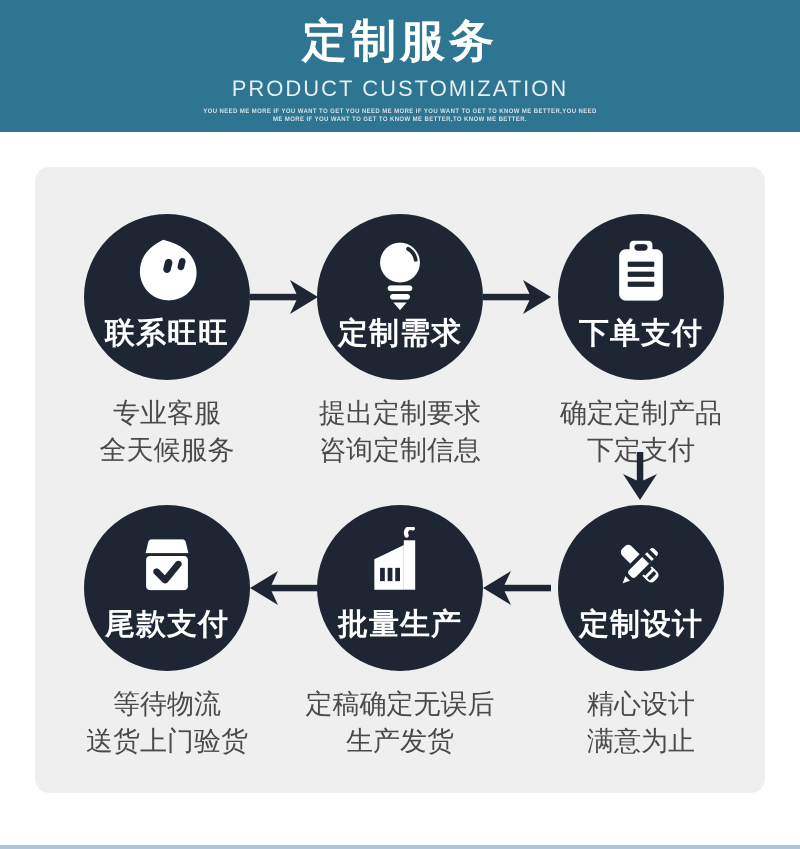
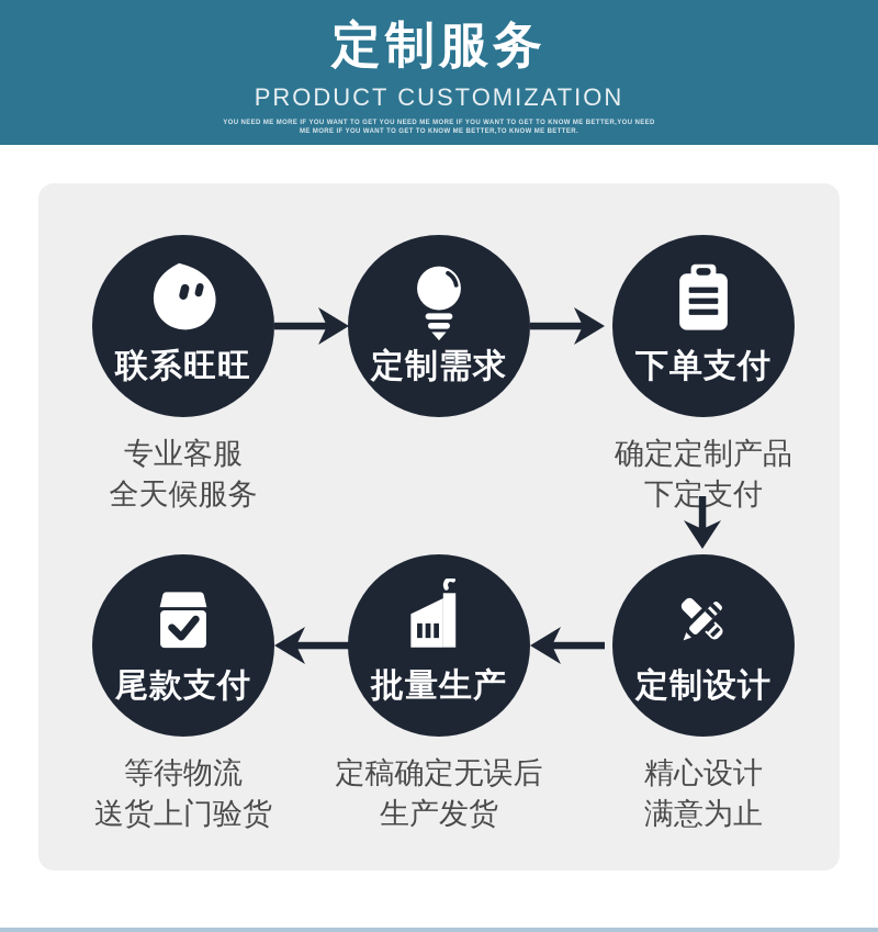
  定制服务
  PRODUCT CUSTOMIZATION
  联系旺旺
  专业客服
  全天候服务
  定制需求
- 提出定制要求
- 咨询定制信息
  下单支付
  确定定制产品
  下定支付
  尾款支付
  等待物流
  送货上门验货
  批量生产
  定稿确定无误后
  生产发货
  定制设计
  精心设计
  满意为止
